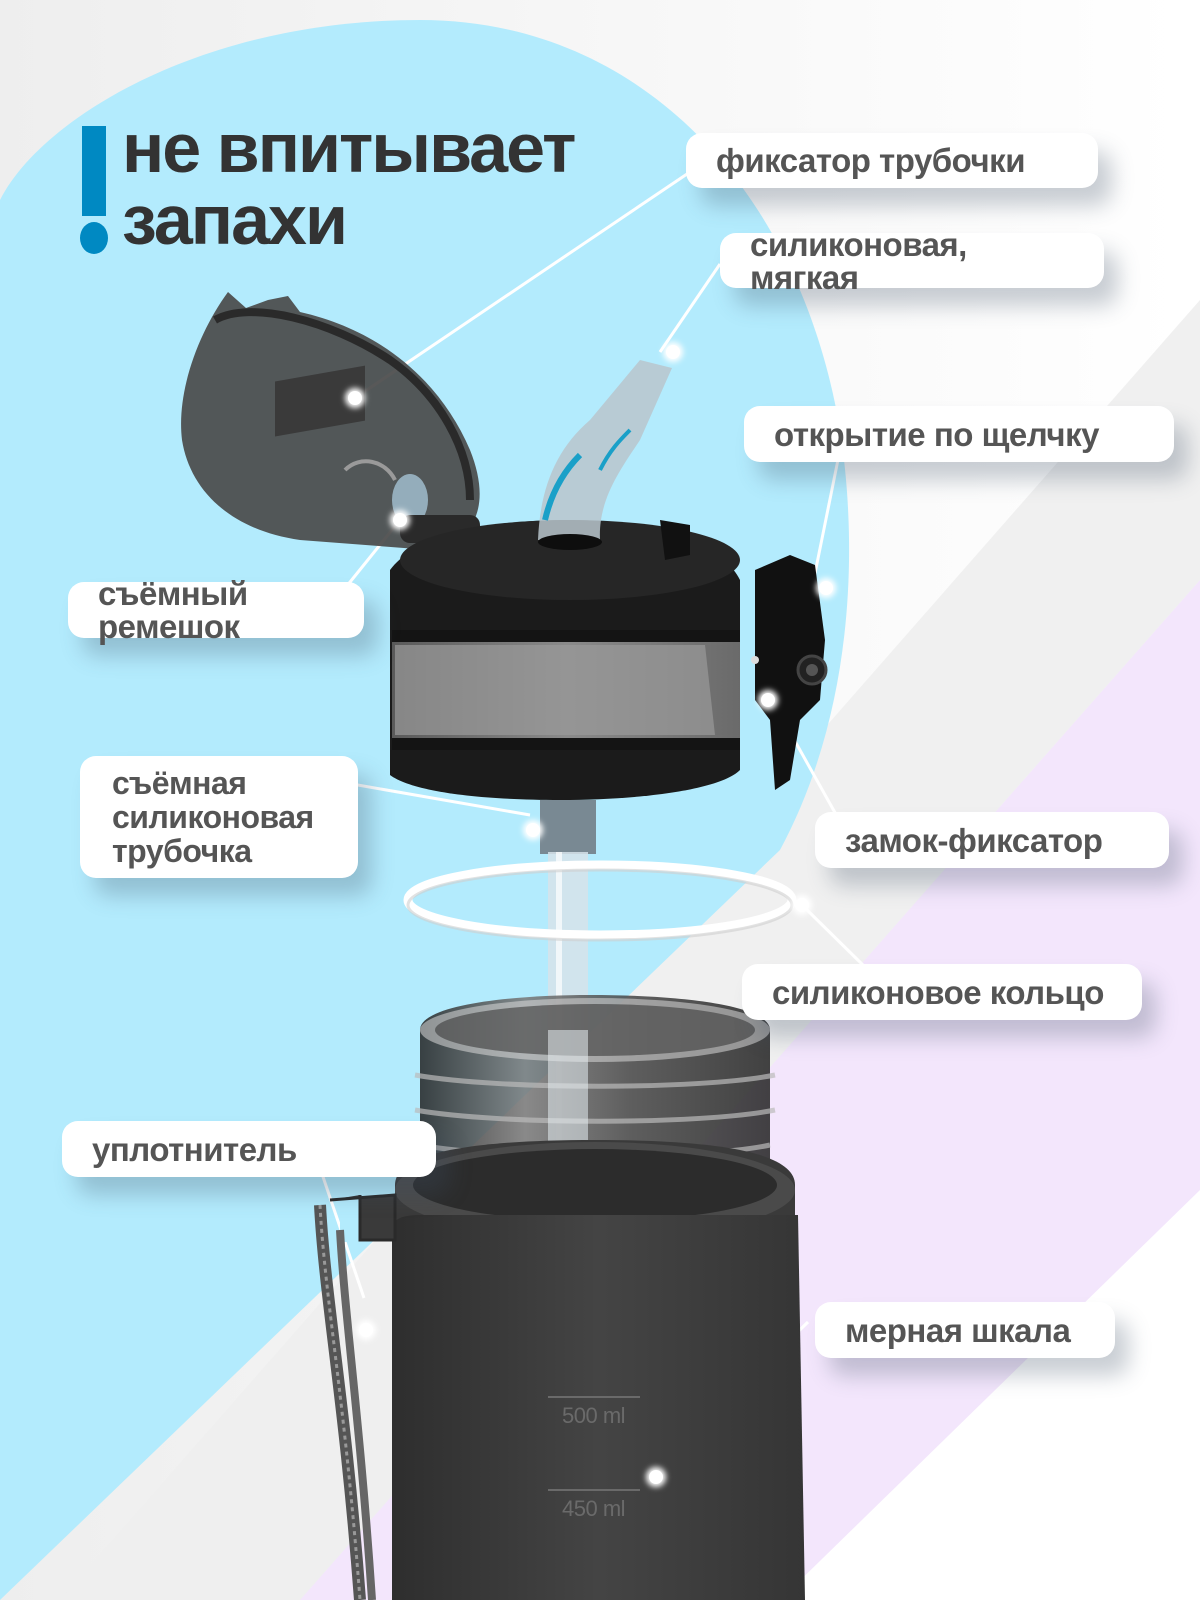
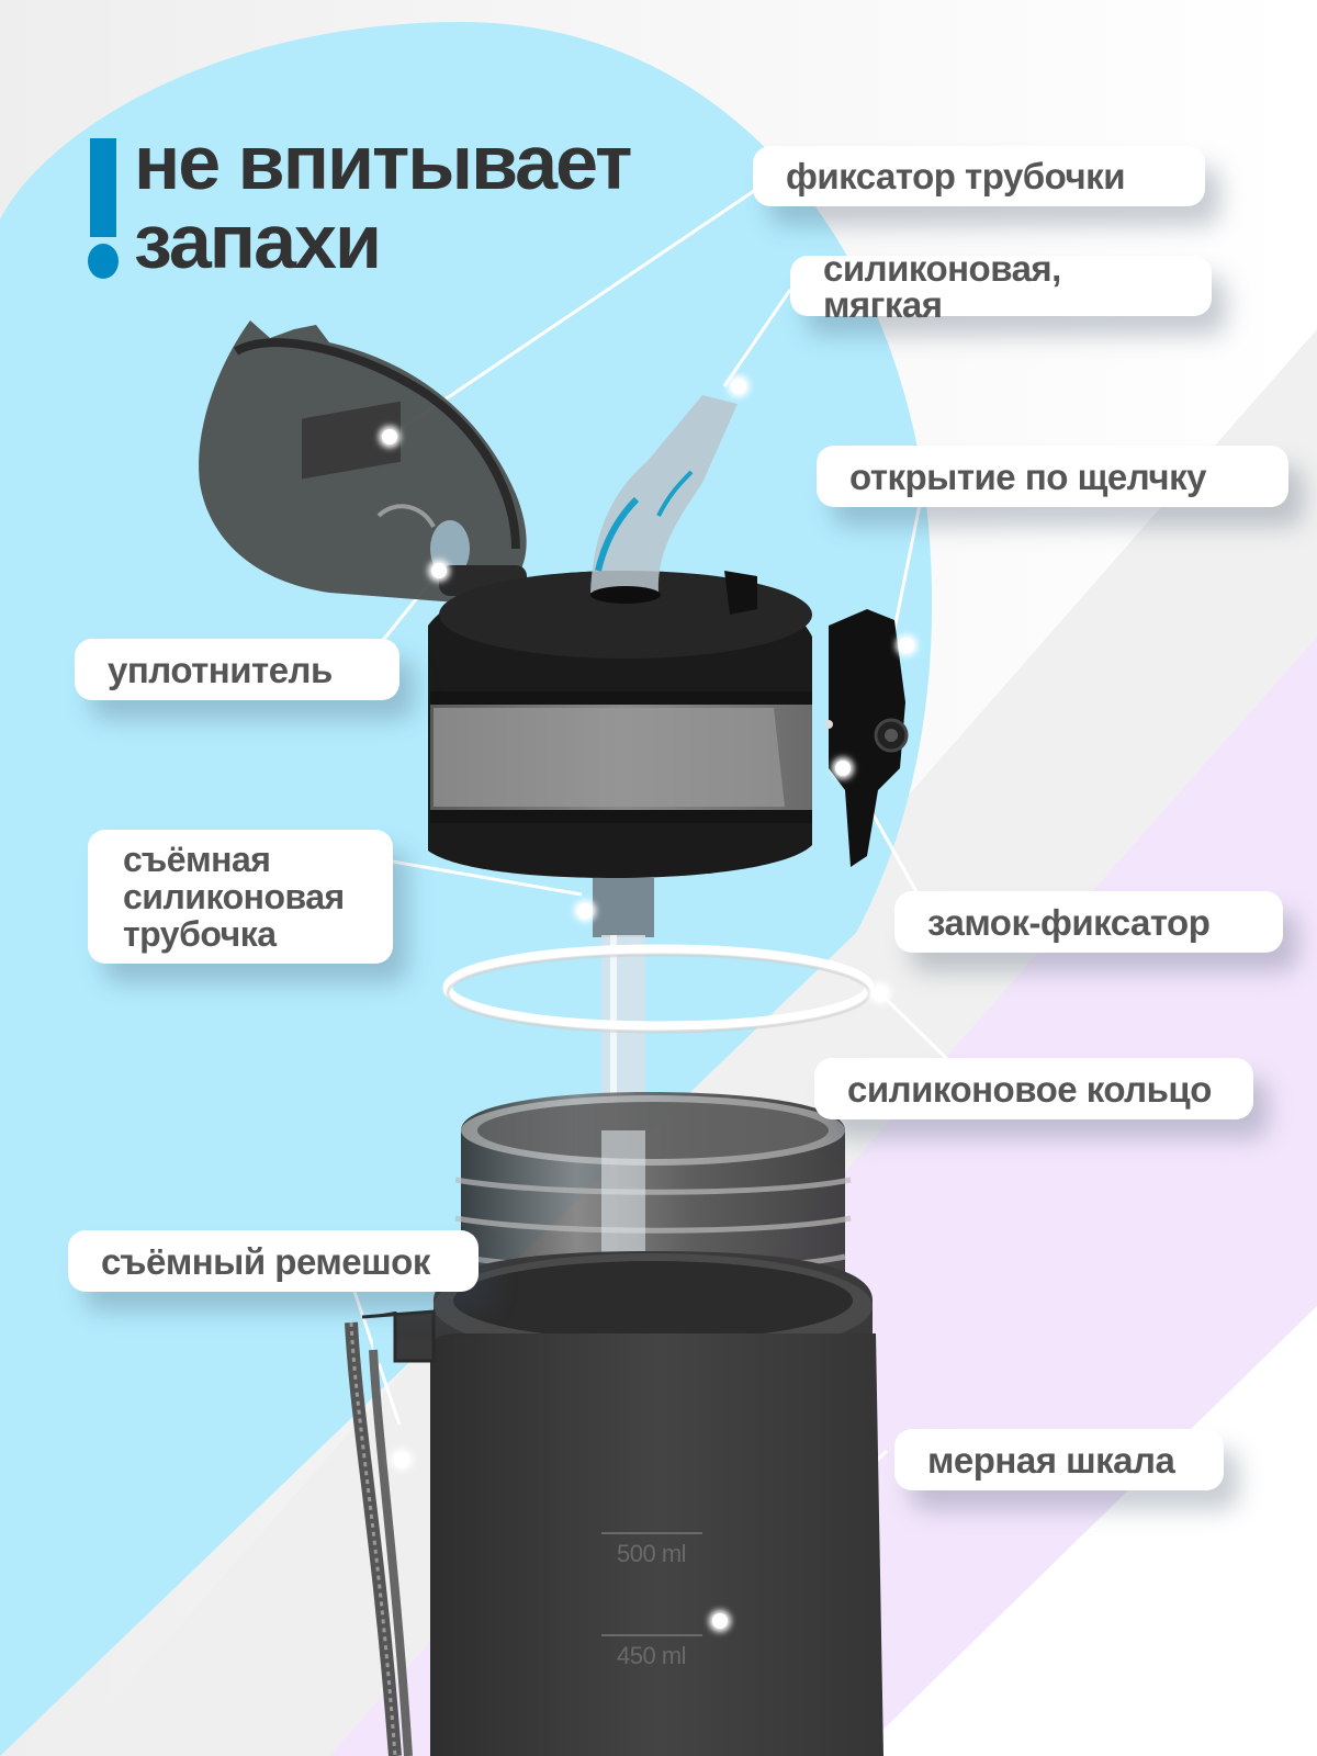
  500 ml
  450 ml
  не впитывает
  запахи
  фиксатор трубочки
  силиконовая, мягкая
  открытие по щелчку
- съёмный ремешок
+ уплотнитель
  съёмная
  силиконовая
  трубочка
  замок-фиксатор
  силиконовое кольцо
- уплотнитель
+ съёмный ремешок
  мерная шкала
